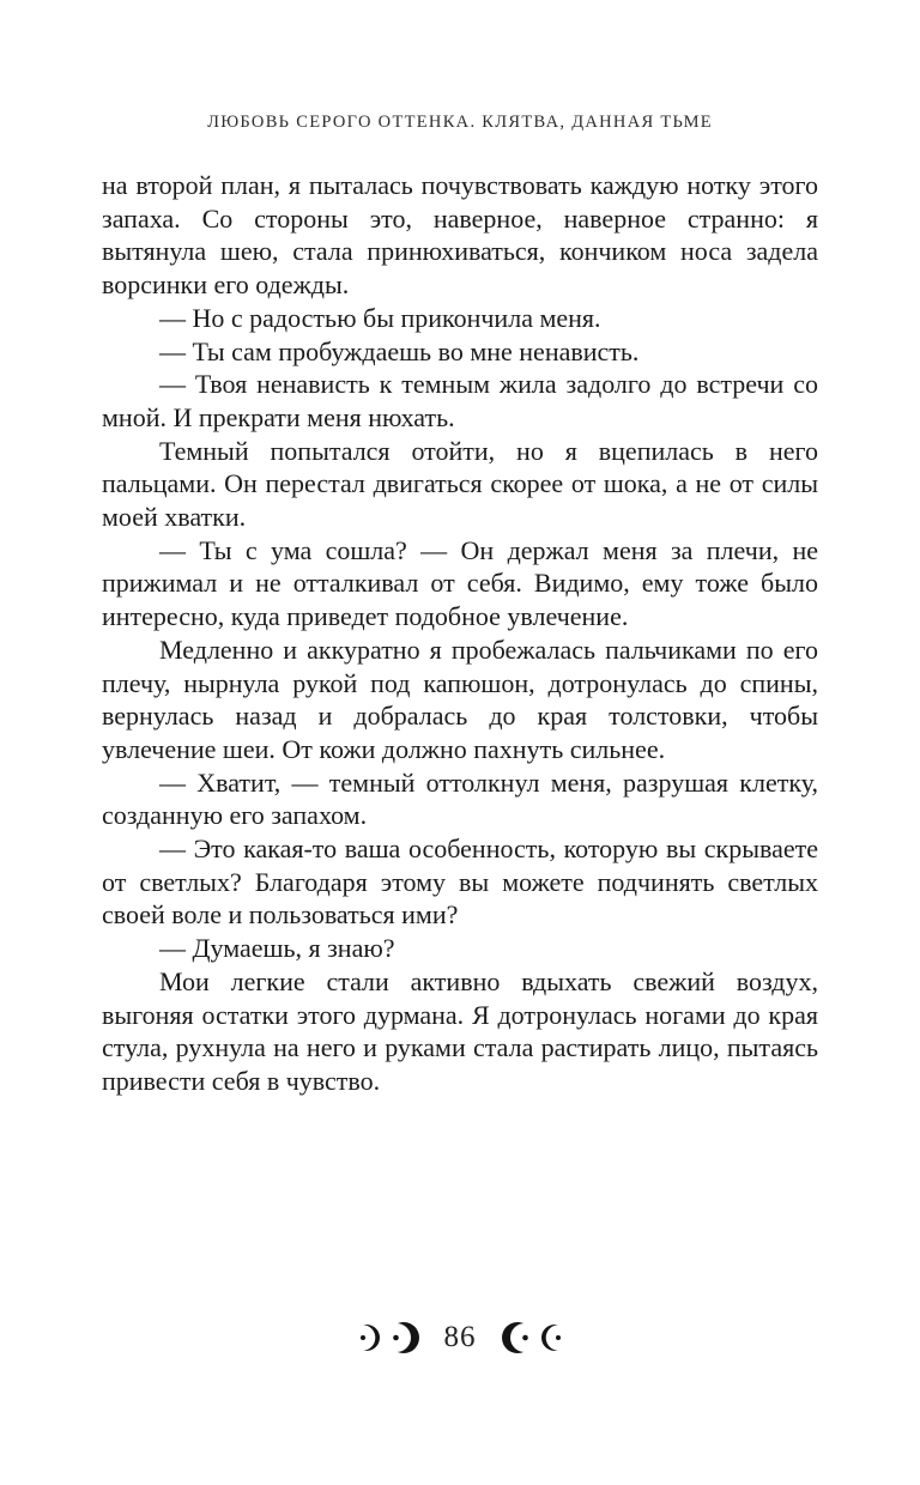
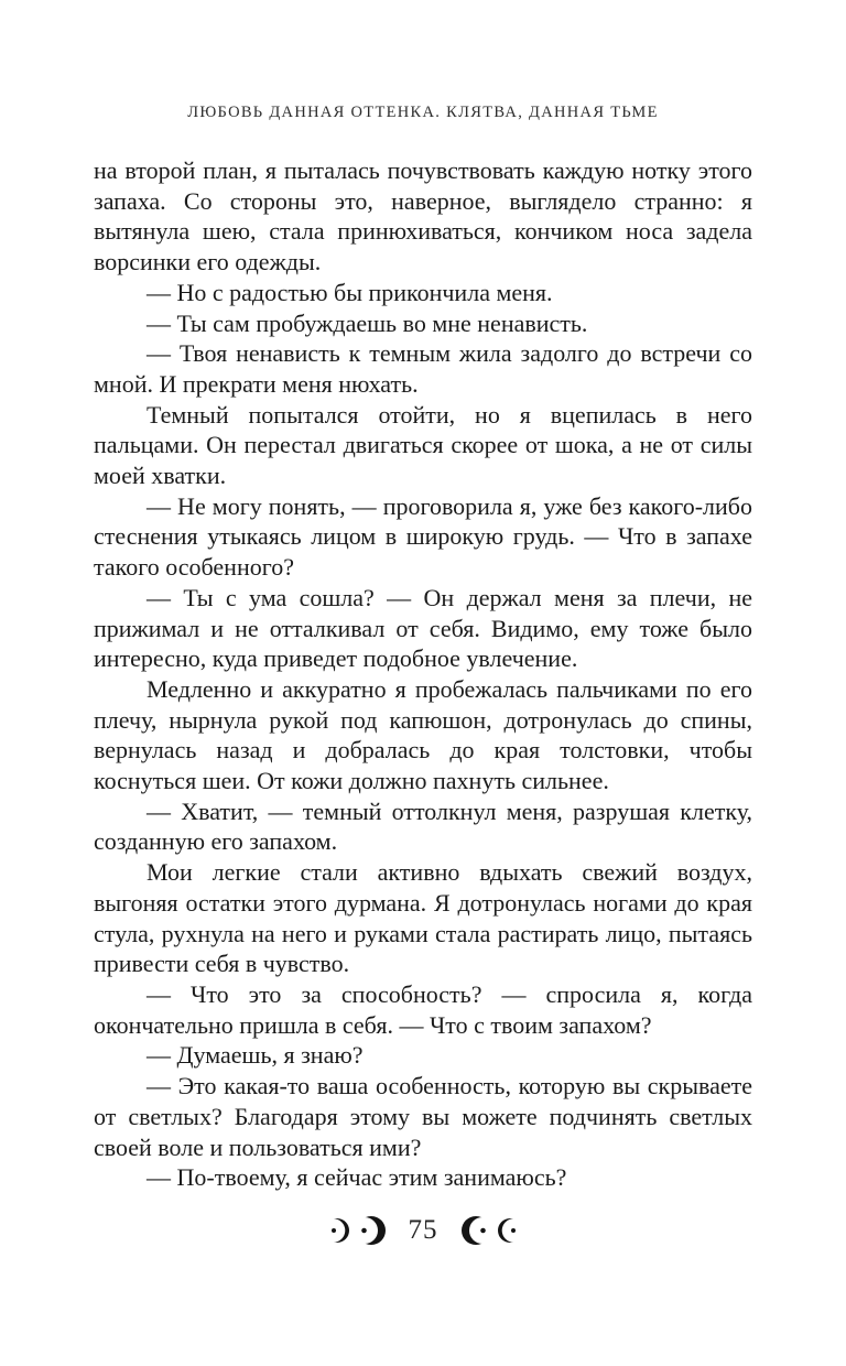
- ЛЮБОВЬ СЕРОГО ОТТЕНКА. КЛЯТВА, ДАННАЯ ТЬМЕ
+ ЛЮБОВЬ ДАННАЯ ОТТЕНКА. КЛЯТВА, ДАННАЯ ТЬМЕ
- на второй план, я пыталась почувствовать каждую нотку этого запаха. Со стороны это, наверное, наверное странно: я вытянула шею, стала принюхиваться, кончиком носа задела ворсинки его одежды.
+ на второй план, я пыталась почувствовать каждую нотку этого запаха. Со стороны это, наверное, выглядело странно: я вытянула шею, стала принюхиваться, кончиком носа задела ворсинки его одежды.
  — Но с радостью бы прикончила меня.
  — Ты сам пробуждаешь во мне ненависть.
  — Твоя ненависть к темным жила задолго до встречи со мной. И прекрати меня нюхать.
  Темный попытался отойти, но я вцепилась в него пальцами. Он перестал двигаться скорее от шока, а не от силы моей хватки.
+ — Не могу понять, — проговорила я, уже без какого-либо стеснения утыкаясь лицом в широкую грудь. — Что в запахе такого особенного?
  — Ты с ума сошла? — Он держал меня за плечи, не прижимал и не отталкивал от себя. Видимо, ему тоже было интересно, куда приведет подобное увлечение.
- Медленно и аккуратно я пробежалась пальчиками по его плечу, нырнула рукой под капюшон, дотронулась до спины, вернулась назад и добралась до края толстовки, чтобы увлечение шеи. От кожи должно пахнуть сильнее.
+ Медленно и аккуратно я пробежалась пальчиками по его плечу, нырнула рукой под капюшон, дотронулась до спины, вернулась назад и добралась до края толстовки, чтобы коснуться шеи. От кожи должно пахнуть сильнее.
  — Хватит, — темный оттолкнул меня, разрушая клетку, созданную его запахом.
- — Это какая-то ваша особенность, которую вы скрываете от светлых? Благодаря этому вы можете подчинять светлых своей воле и пользоваться ими?
+ Мои легкие стали активно вдыхать свежий воздух, выгоняя остатки этого дурмана. Я дотронулась ногами до края стула, рухнула на него и руками стала растирать лицо, пытаясь привести себя в чувство.
+ — Что это за способность? — спросила я, когда окончательно пришла в себя. — Что с твоим запахом?
  — Думаешь, я знаю?
- Мои легкие стали активно вдыхать свежий воздух, выгоняя остатки этого дурмана. Я дотронулась ногами до края стула, рухнула на него и руками стала растирать лицо, пытаясь привести себя в чувство.
+ — Это какая-то ваша особенность, которую вы скрываете от светлых? Благодаря этому вы можете подчинять светлых своей воле и пользоваться ими?
+ — По-твоему, я сейчас этим занимаюсь?
- 86
+ 75
